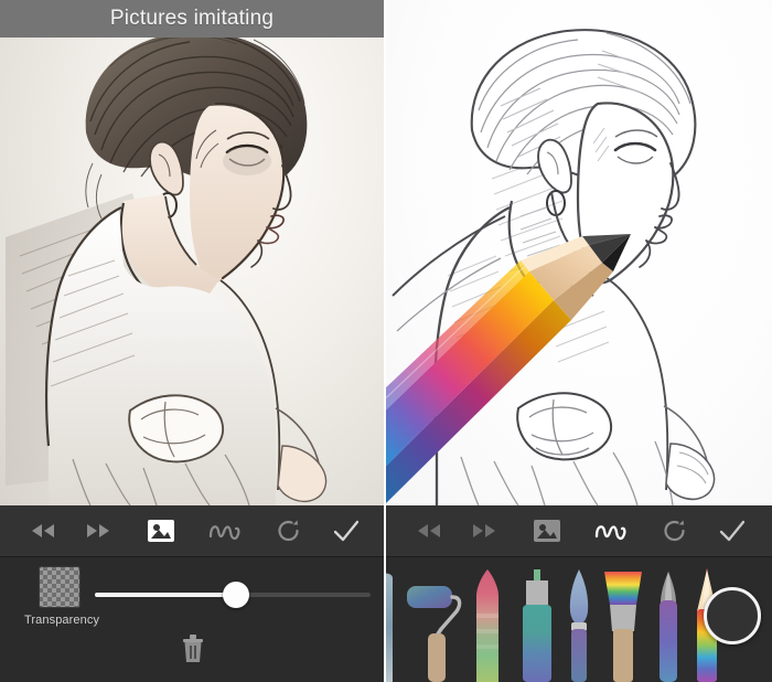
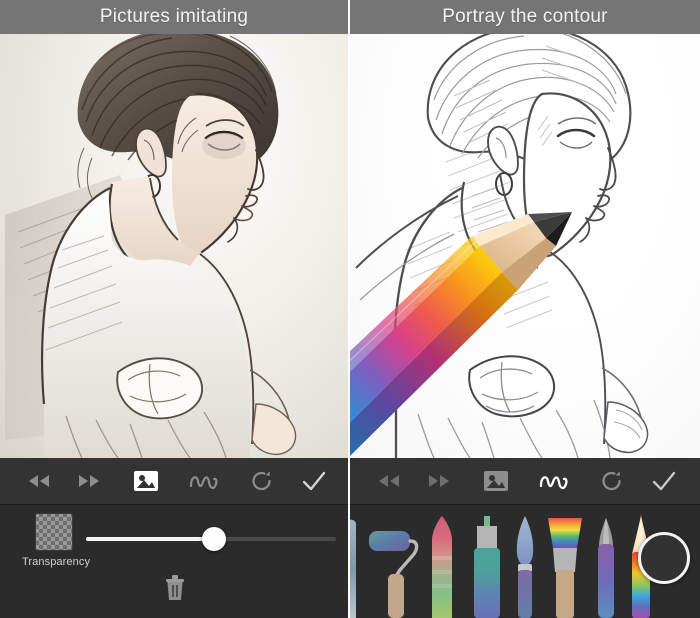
  Pictures imitating
  Transparency
+ Portray the contour
